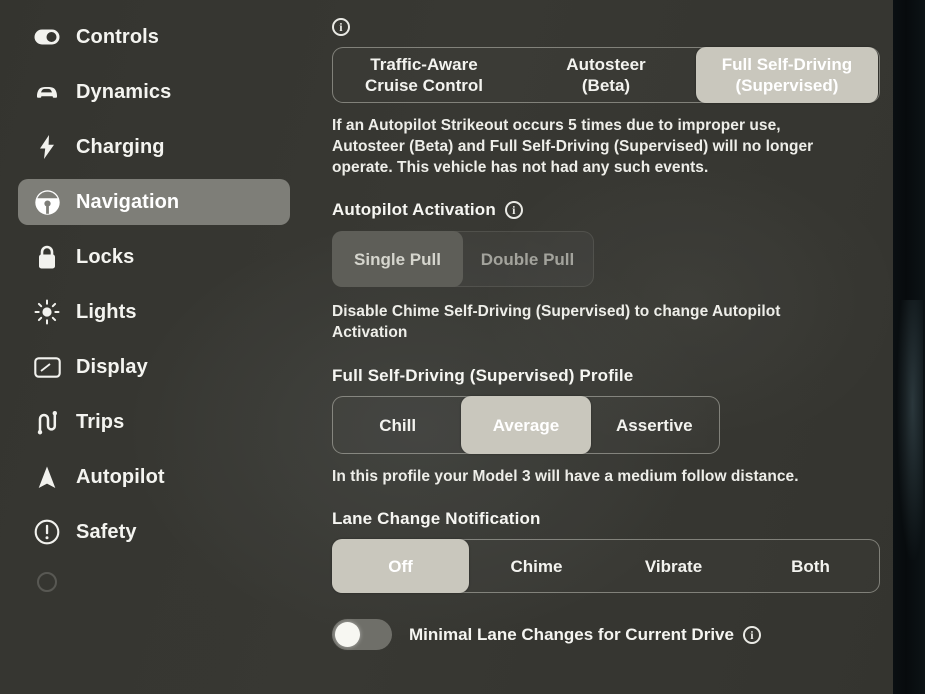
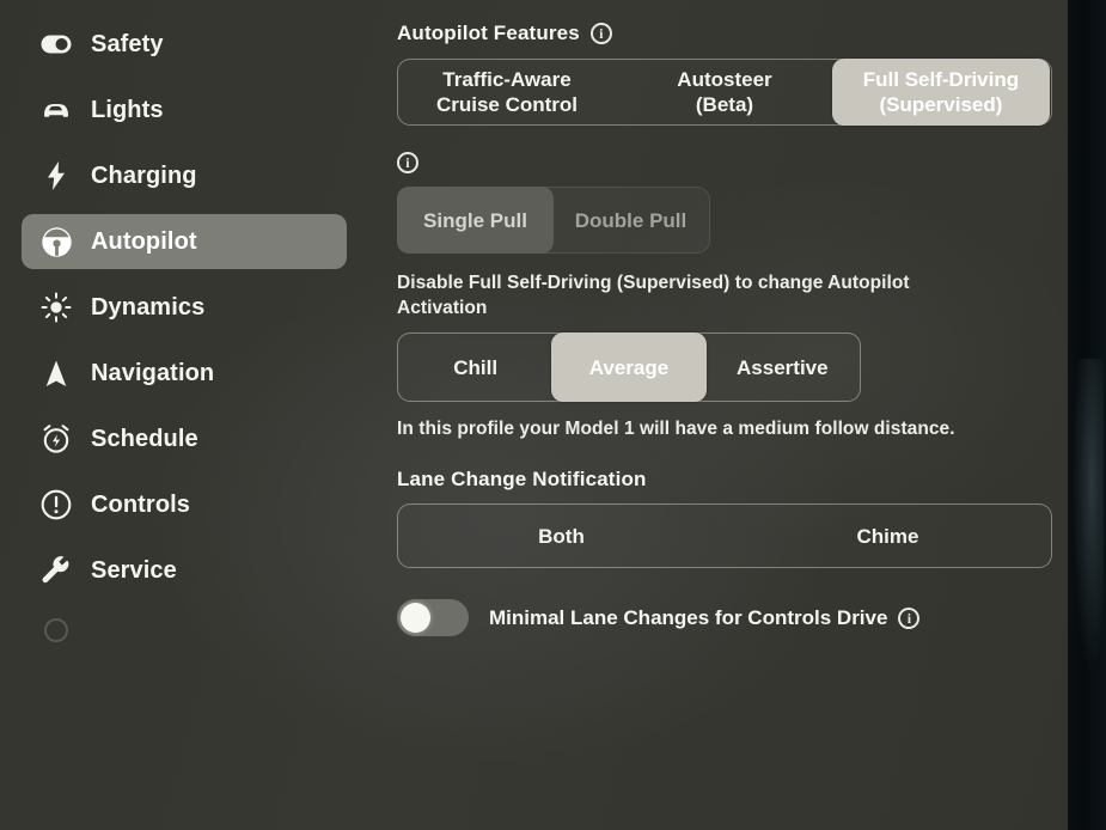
- Controls
+ Safety
- Dynamics
+ Lights
  Charging
- Navigation
+ Autopilot
- Locks
- Lights
+ Dynamics
- Display
- Trips
- Autopilot
+ Navigation
+ Schedule
- Safety
+ Controls
+ Service
+ Autopilot Features
  i
  Traffic-Aware
  Cruise Control
  Autosteer
  (Beta)
  Full Self-Driving
  (Supervised)
- If an Autopilot Strikeout occurs 5 times due to improper use, Autosteer (Beta) and Full Self-Driving (Supervised) will no longer operate. This vehicle has not had any such events.
- Autopilot Activation
  i
  Single Pull
  Double Pull
- Disable Chime Self-Driving (Supervised) to change Autopilot Activation
+ Disable Full Self-Driving (Supervised) to change Autopilot Activation
- Full Self-Driving (Supervised) Profile
  Chill
  Average
  Assertive
- In this profile your Model 3 will have a medium follow distance.
+ In this profile your Model 1 will have a medium follow distance.
  Lane Change Notification
- Off
- Chime
+ Both
- Vibrate
- Both
+ Chime
- Minimal Lane Changes for Current Drive
+ Minimal Lane Changes for Controls Drive
  i
